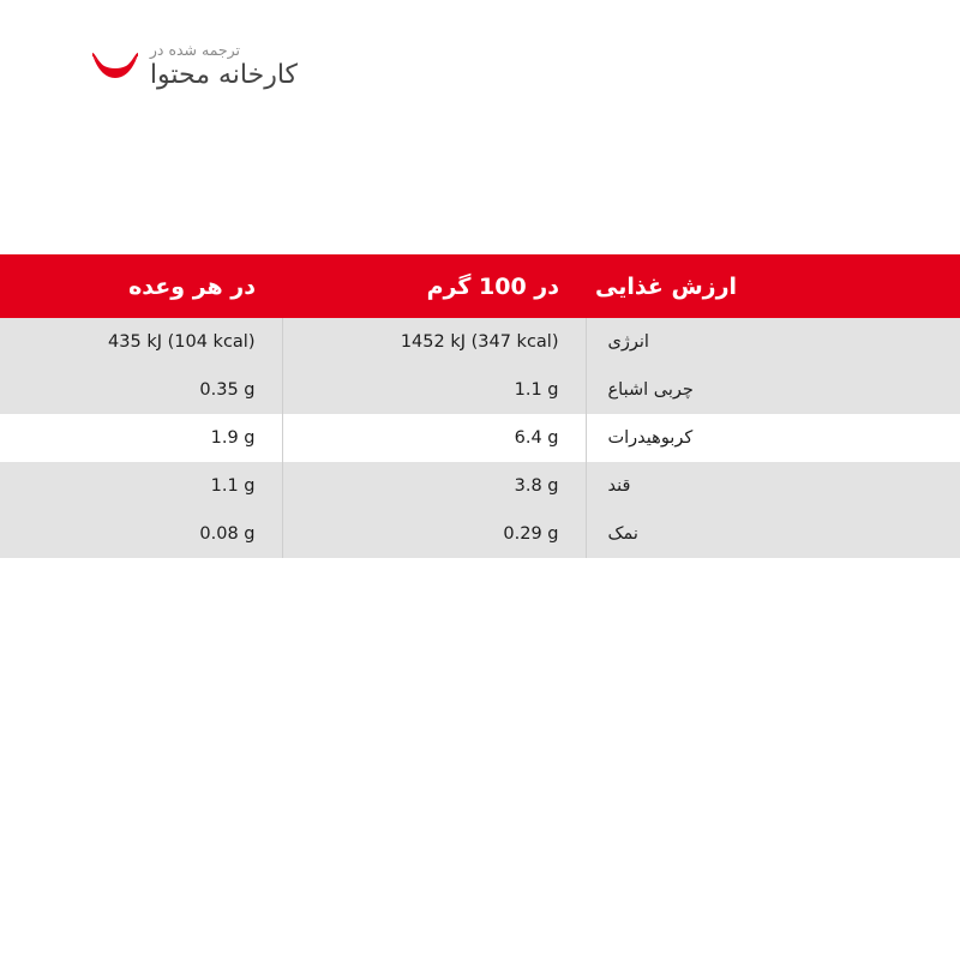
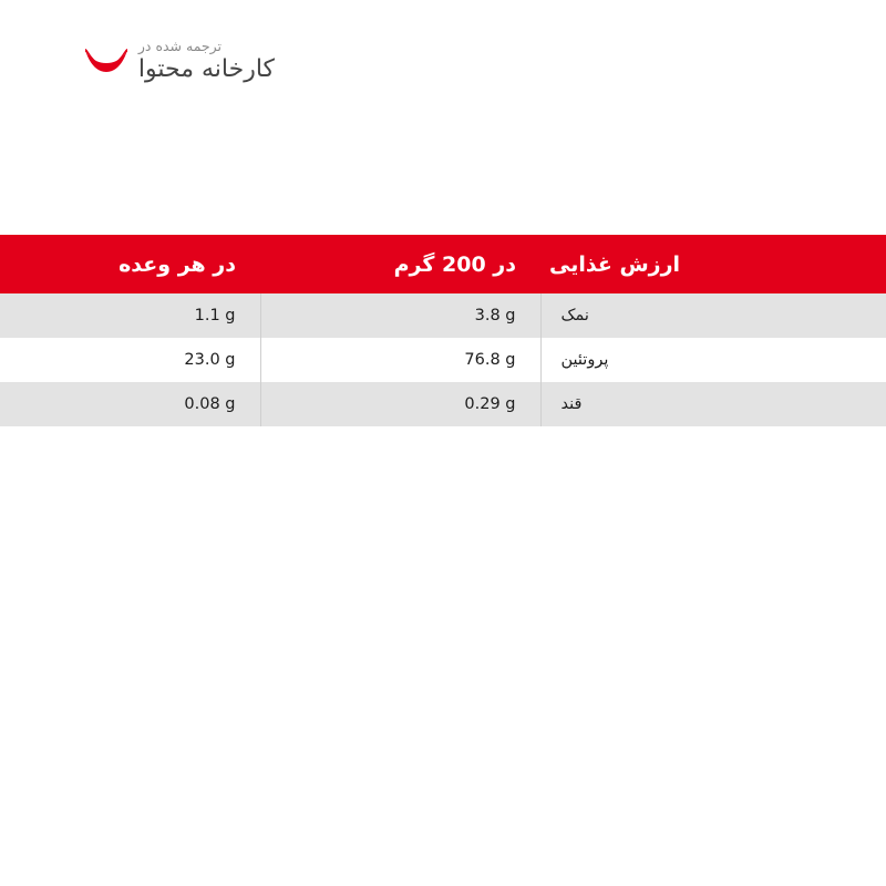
  ترجمه شده در
  کارخانه محتوا
- ارزش غذایی	در 100 گرم	در هر وعده
+ ارزش غذایی	در 200 گرم	در هر وعده
- انرژی	1452 kJ (347 kcal)	435 kJ (104 kcal)
- چربی اشباع	1.1 g	0.35 g
- کربوهیدرات	6.4 g	1.9 g
- قند	3.8 g	1.1 g
+ نمک	3.8 g	1.1 g
+ پروتئین	76.8 g	23.0 g
- نمک	0.29 g	0.08 g
+ قند	0.29 g	0.08 g
